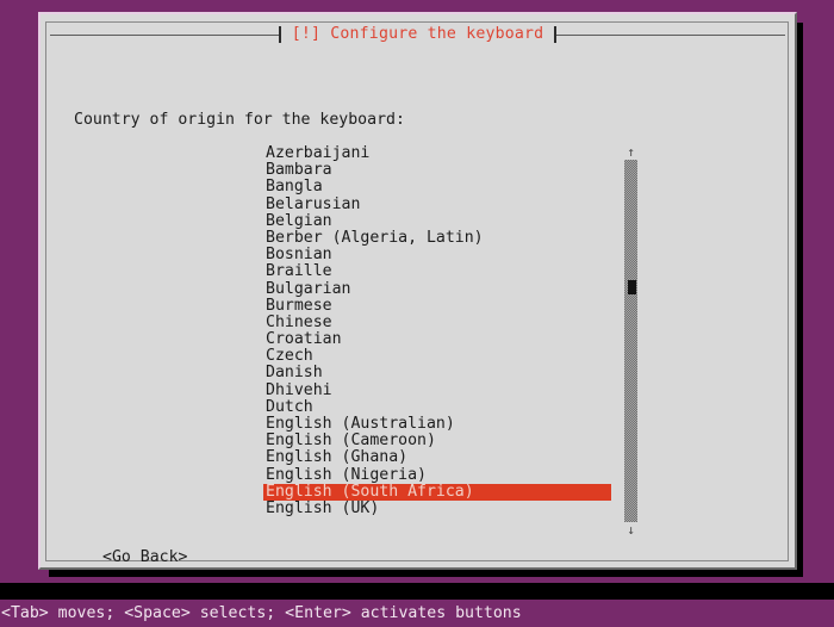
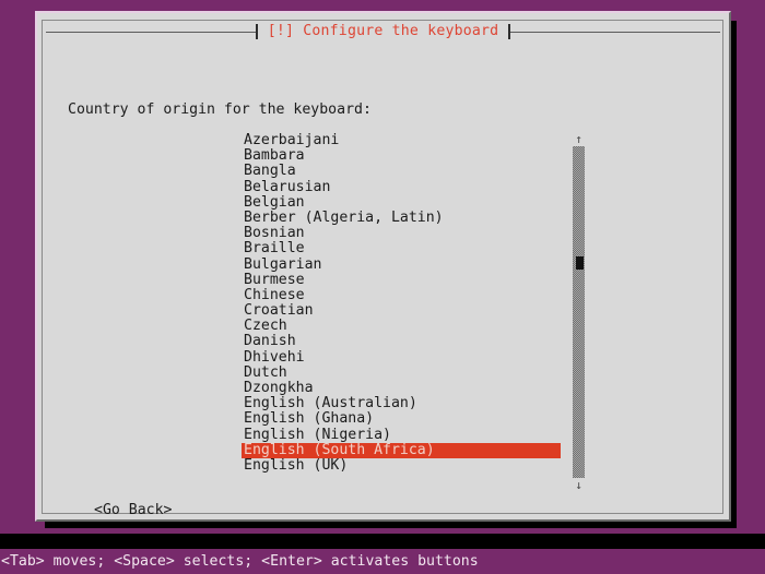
  [!] Configure the keyboard
  Country of origin for the keyboard:
  Azerbaijani
  Bambara
  Bangla
  Belarusian
  Belgian
  Berber (Algeria, Latin)
  Bosnian
  Braille
  Bulgarian
  Burmese
  Chinese
  Croatian
  Czech
  Danish
  Dhivehi
  Dutch
+ Dzongkha
  English (Australian)
- English (Cameroon)
  English (Ghana)
  English (Nigeria)
  English (South Africa)
  English (UK)
  ↑
  ↓
  <Go Back>
  <Tab> moves; <Space> selects; <Enter> activates buttons
